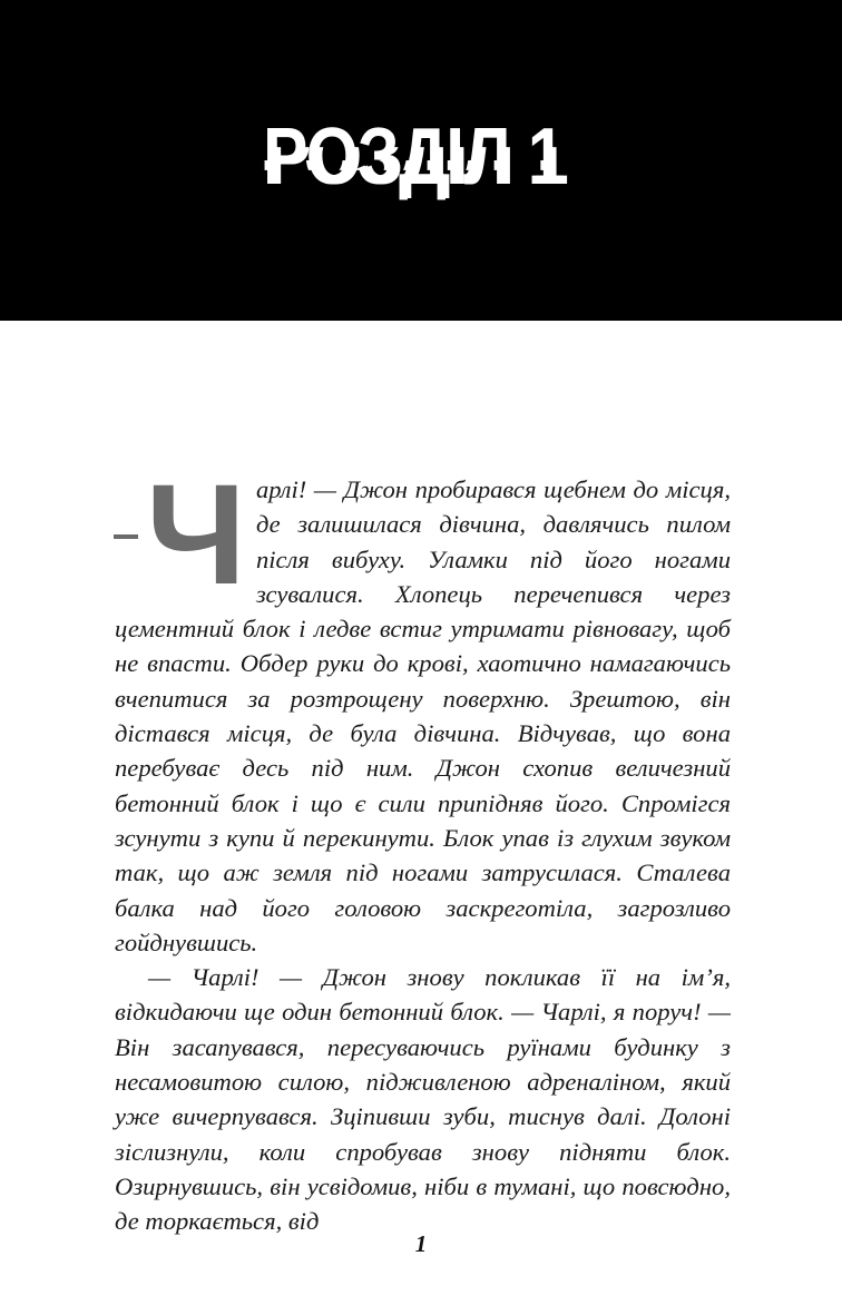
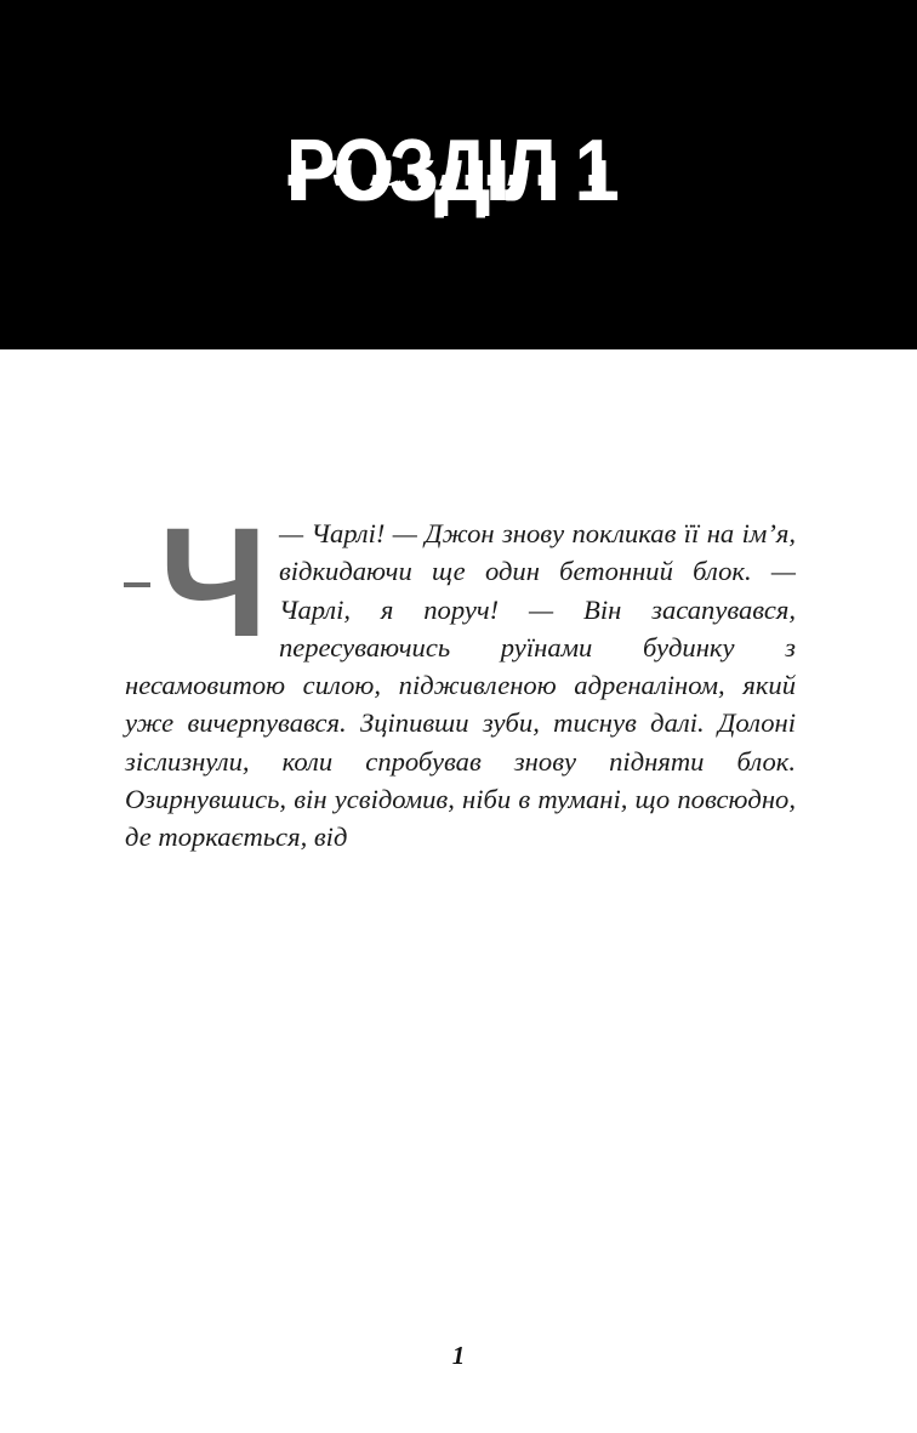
  РОЗДІЛ 1
  Ч
- арлі! — Джон пробирався щебнем до місця, де залишилася дівчина, давлячись пилом після вибуху. Уламки під його нога­ми зсувалися. Хлопець перечепився через цементний блок і ледве встиг утримати рівнова­гу, щоб не впасти. Обдер руки до крові, хаотично намагаючись вчепитися за розтрощену поверхню. Зрештою, він дістався місця, де була дівчина. Від­чував, що вона перебуває десь під ним. Джон схопив величезний бетонний блок і що є сили припідняв його. Спромігся зсунути з купи й перекинути. Блок упав із глухим звуком так, що аж земля під ногами затрусилася. Сталева балка над його головою за­скреготіла, загрозливо гойднувшись.
  — Чарлі! — Джон знову покликав її на ім’я, відкидаючи ще один бетонний блок. — Чарлі, я по­руч! — Він засапувався, пересуваючись руїнами будинку з несамовитою силою, підживленою адре­наліном, який уже вичерпувався. Зціпивши зуби, тиснув далі. Долоні зіслизнули, коли спробував знову підняти блок. Озирнувшись, він усвідомив, ніби в тумані, що повсюдно, де торкається, від
  1
